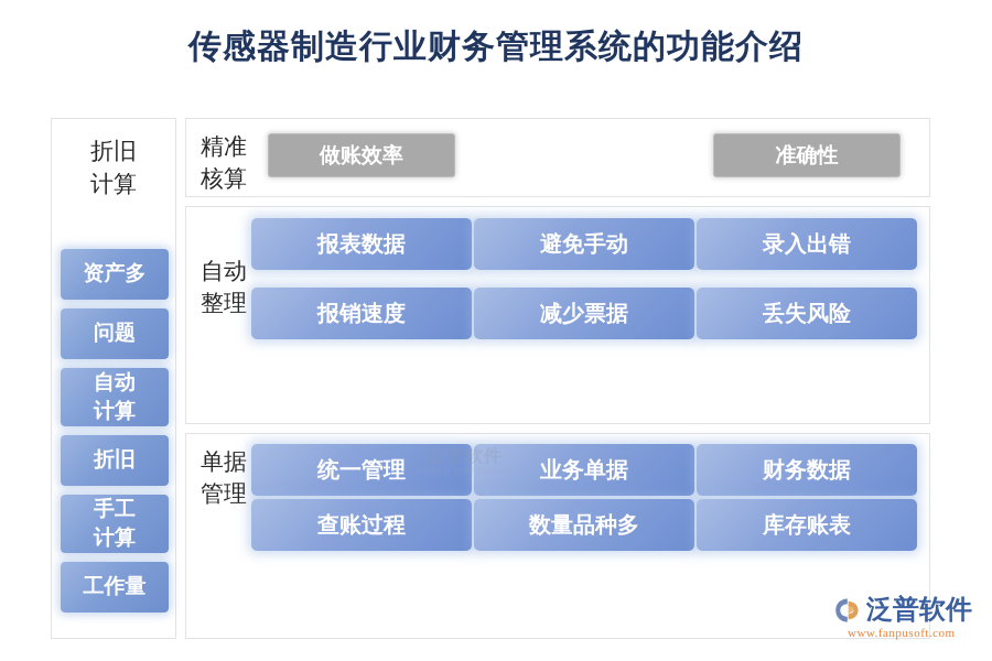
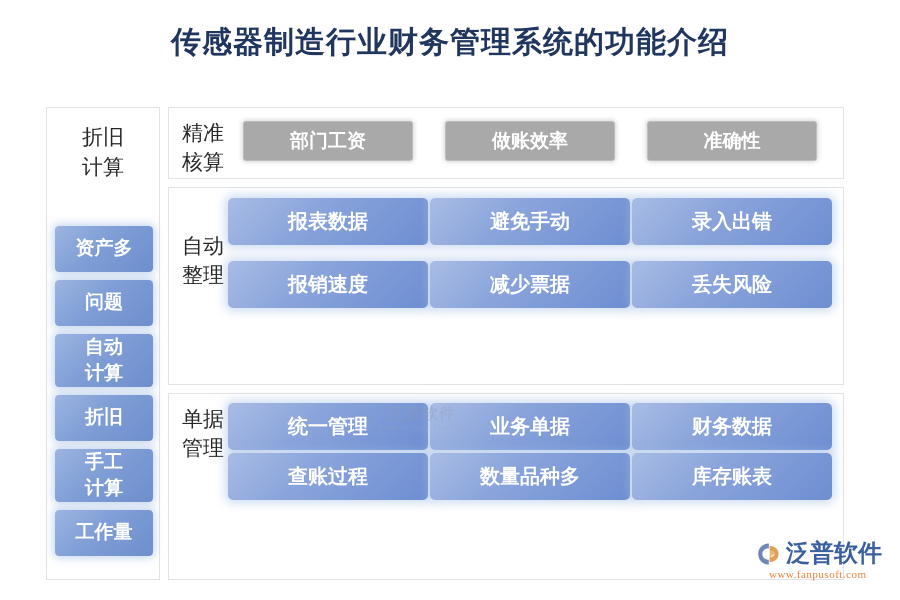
  传感器制造行业财务管理系统的功能介绍
  折旧
  计算
  资产多
  问题
  自动
  计算
  折旧
  手工
  计算
  工作量
  精准
  核算
+ 部门工资
  做账效率
  准确性
  自动
  整理
  报表数据
  避免手动
  录入出错
  报销速度
  减少票据
  丢失风险
  单据
  管理
  统一管理
  业务单据
  财务数据
  查账过程
  数量品种多
  库存账表
  泛普软件
  泛普软件
  www.fanpusoft.com
